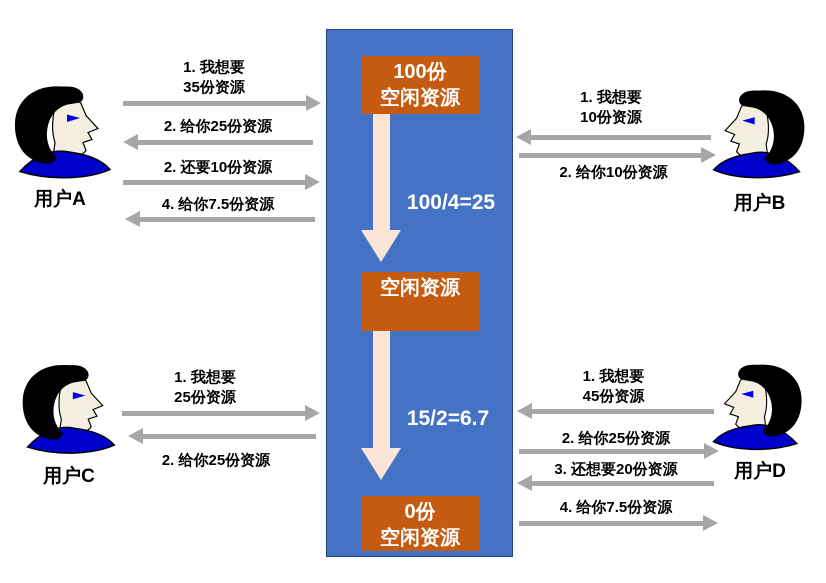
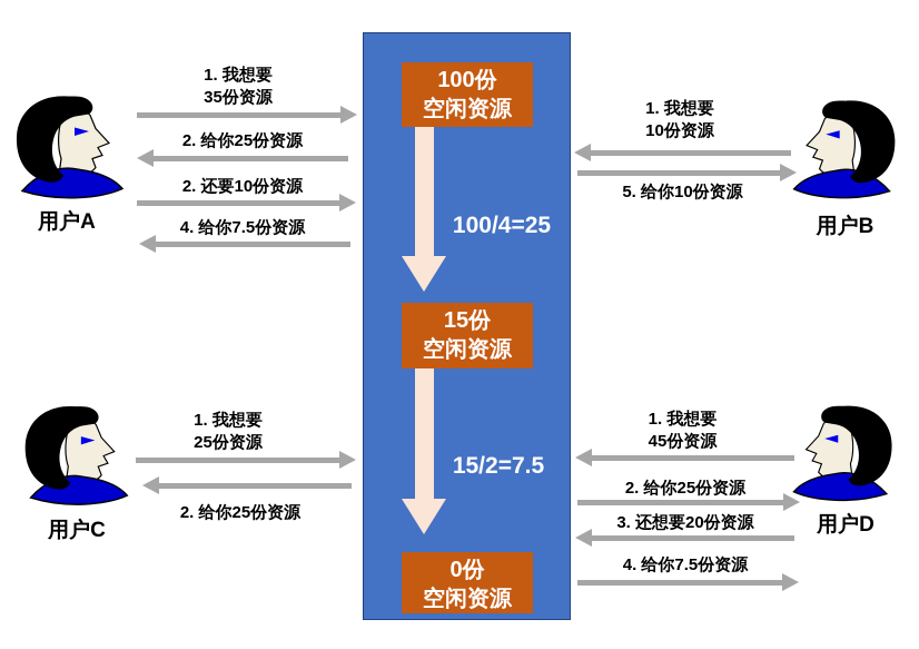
  100份
  空闲资源
  100/4=25
+ 15份
  空闲资源
- 15/2=6.7
+ 15/2=7.5
  0份
  空闲资源
  用户A
  1. 我想要
  35份资源
  2. 给你25份资源
  2. 还要10份资源
  4. 给你7.5份资源
  用户B
  1. 我想要
  10份资源
- 2. 给你10份资源
+ 5. 给你10份资源
  用户C
  1. 我想要
  25份资源
  2. 给你25份资源
  用户D
  1. 我想要
  45份资源
  2. 给你25份资源
  3. 还想要20份资源
  4. 给你7.5份资源
